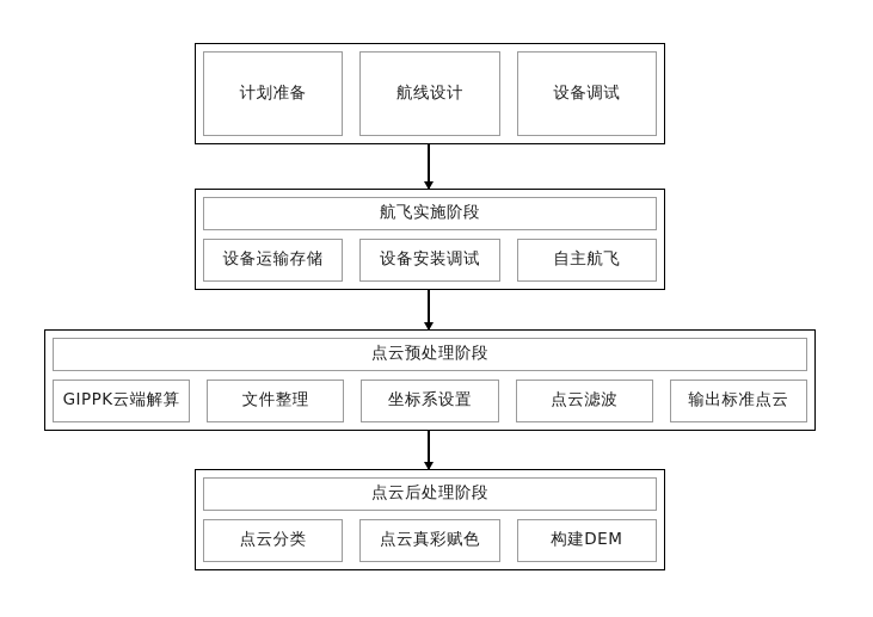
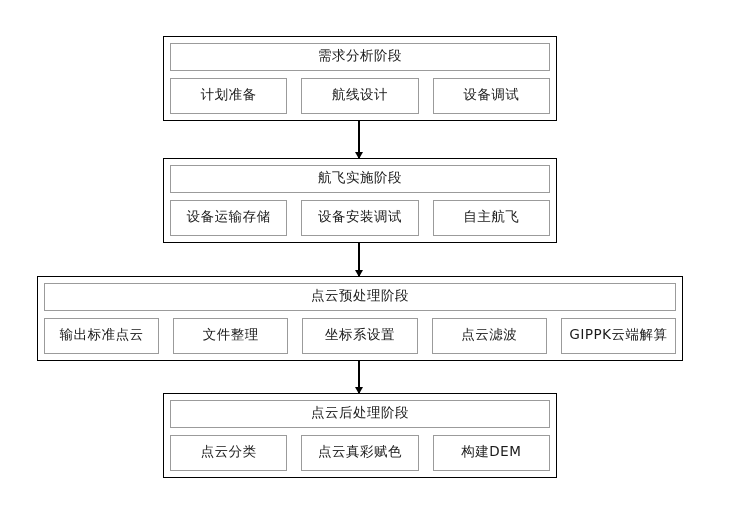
+ 需求分析阶段
  计划准备
  航线设计
  设备调试
  航飞实施阶段
  设备运输存储
  设备安装调试
  自主航飞
  点云预处理阶段
- GIPPK云端解算
+ 输出标准点云
  文件整理
  坐标系设置
  点云滤波
- 输出标准点云
+ GIPPK云端解算
  点云后处理阶段
  点云分类
  点云真彩赋色
  构建DEM
